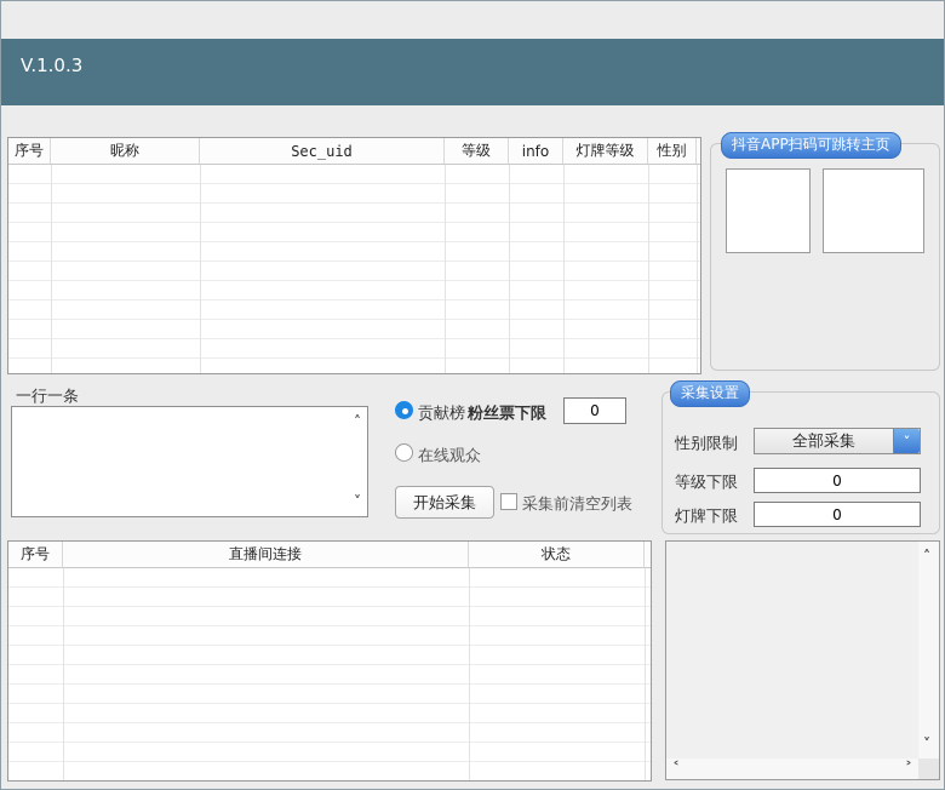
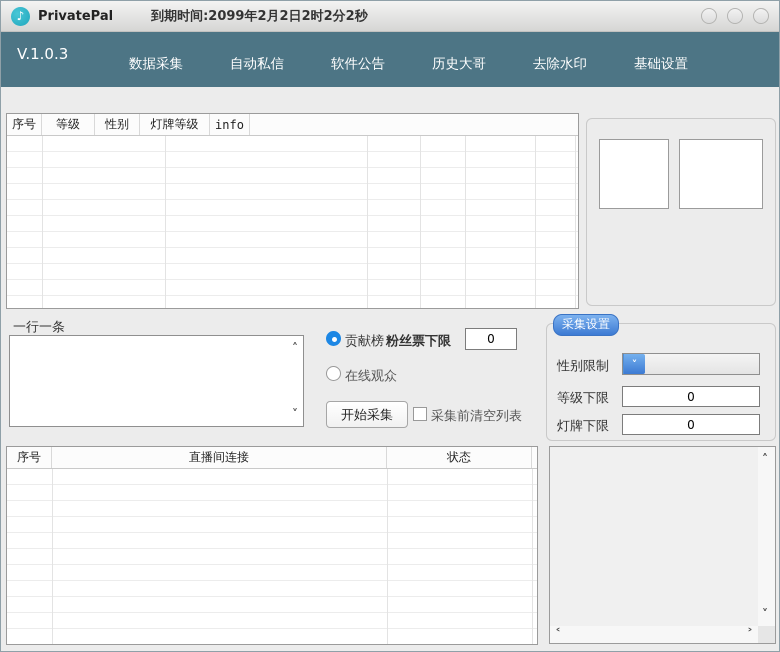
+ ♪
+ PrivatePal
+ 到期时间:2099年2月2日2时2分2秒
  V.1.0.3
+ 数据采集
+ 自动私信
+ 软件公告
+ 历史大哥
+ 去除水印
+ 基础设置
  序号
- 昵称
- Sec_uid
  等级
- info
+ 性别
  灯牌等级
- 性别
+ info
- 抖音APP扫码可跳转主页
  一行一条
  ˄
  ˅
  贡献榜
  粉丝票下限
  0
  在线观众
  开始采集
  采集前清空列表
  采集设置
  性别限制
- 全部采集
  ˅
  等级下限
  0
  灯牌下限
  0
  序号
  直播间连接
  状态
  ˄
  ˅
  ˂
  ˃
